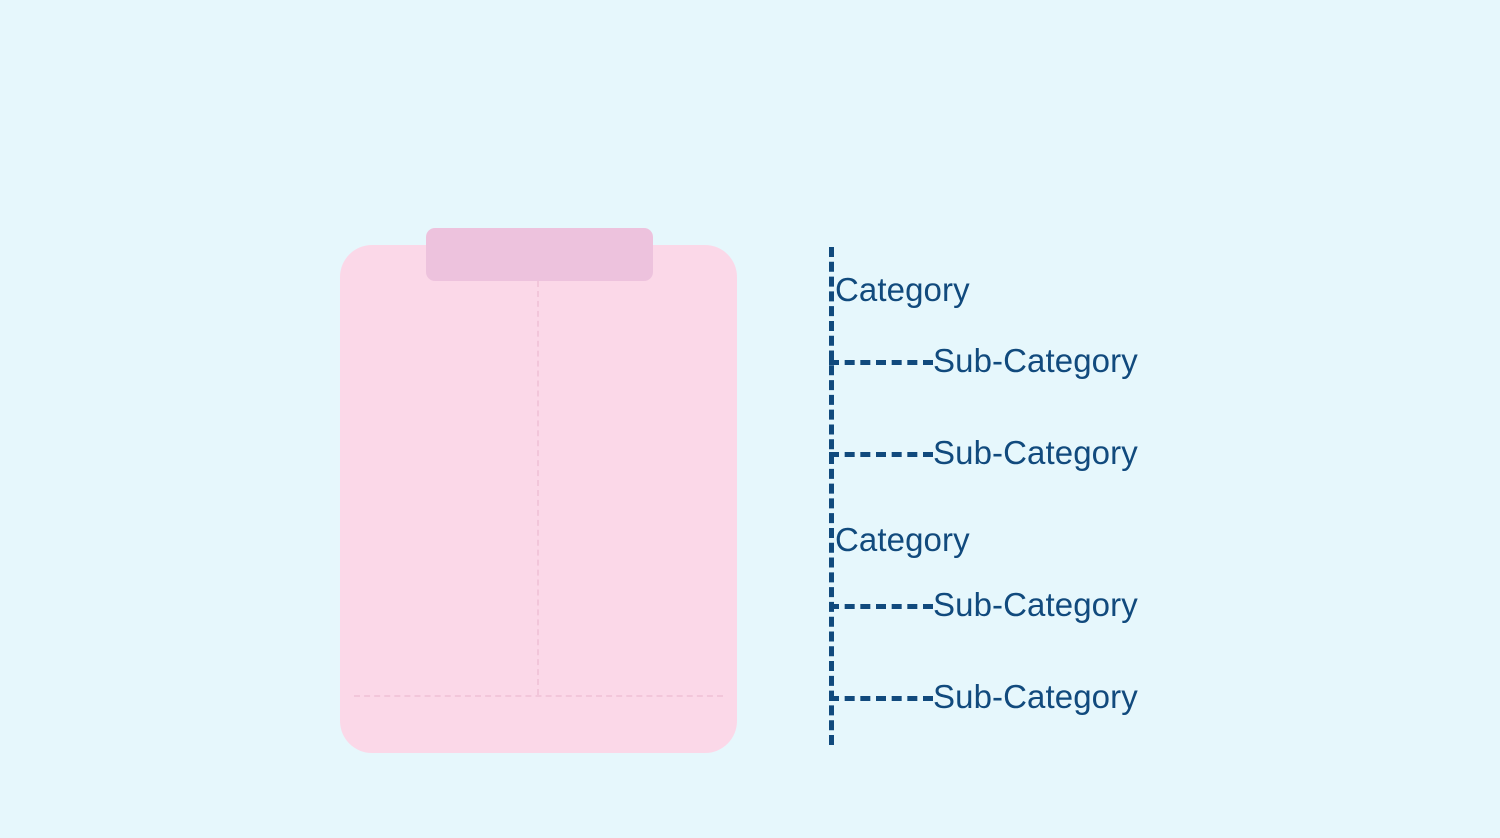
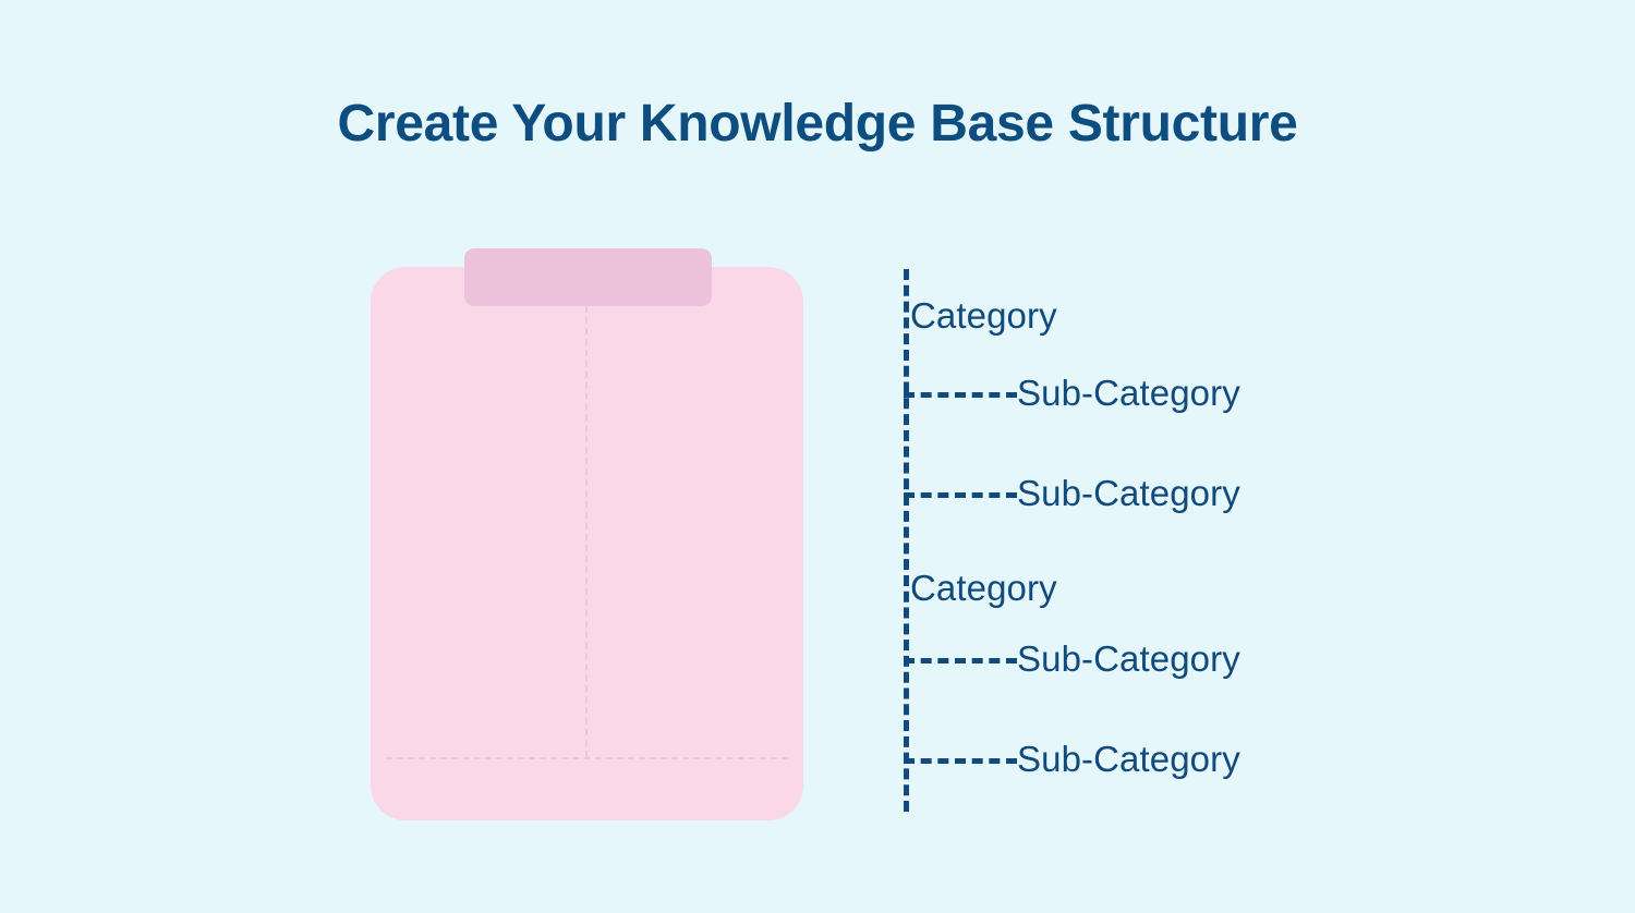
+ Create Your Knowledge Base Structure
  Category
  Sub-Category
  Sub-Category
  Category
  Sub-Category
  Sub-Category
